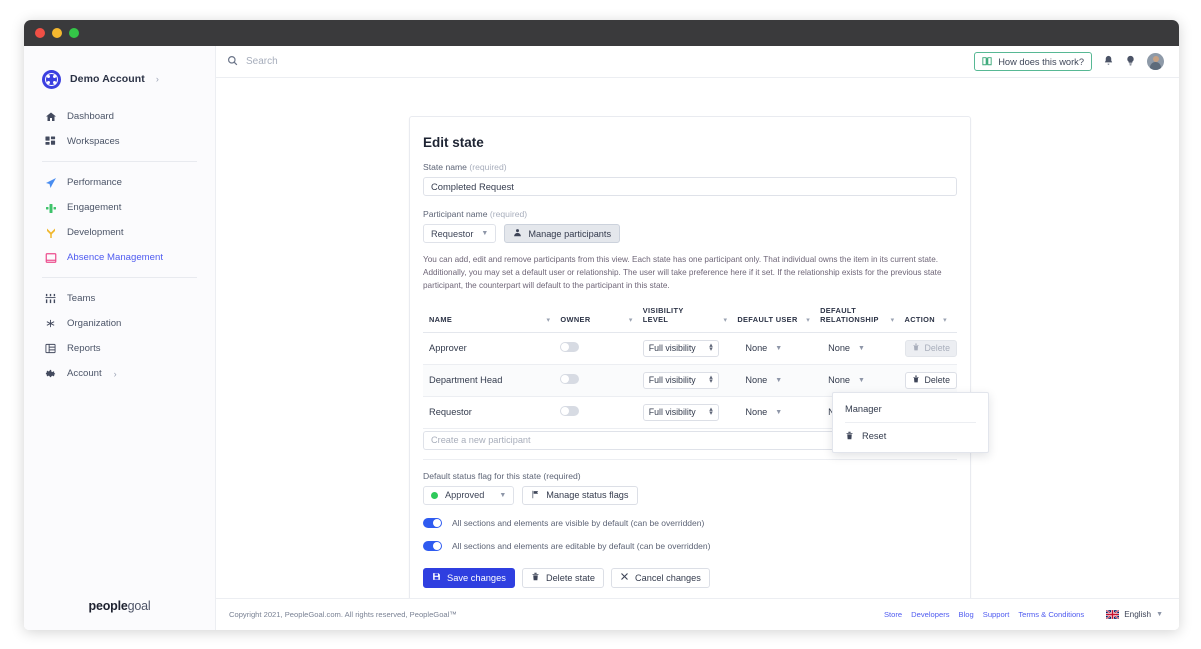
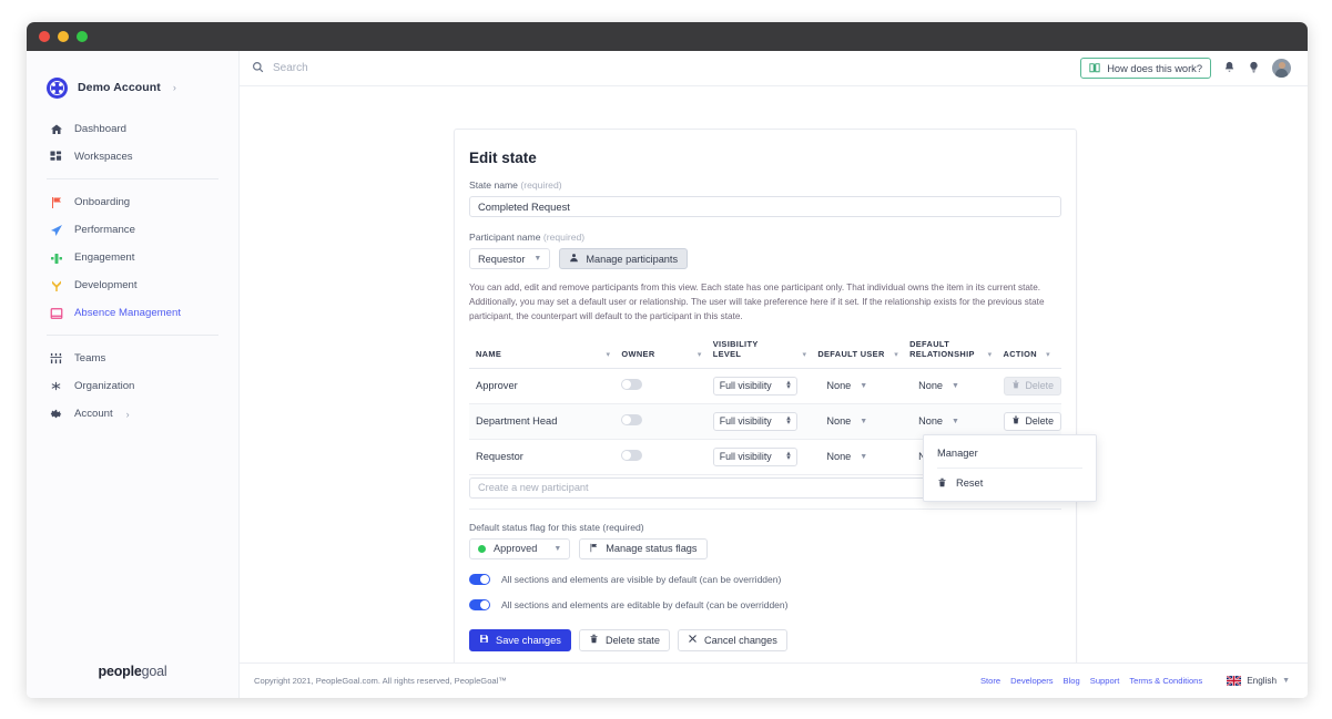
  Demo Account
  ›
  Dashboard
  Workspaces
+ Onboarding
  Performance
  Engagement
  Development
  Absence Management
  Teams
  Organization
- Reports
  Account
  ›
  peoplegoal
  Search
  How does this work?
  Edit state
  State name (required)
  Completed Request
  Participant name (required)
  Requestor
  Manage participants
  You can add, edit and remove participants from this view. Each state has one participant only. That individual owns the item in its current state. Additionally, you may set a default user or relationship. The user will take preference here if it set. If the relationship exists for the previous state participant, the counterpart will default to the participant in this state.
  NAME	OWNER	VISIBILITY LEVEL	DEFAULT USER	DEFAULT RELATIONSHIP	ACTION
  Approver		Full visibility	None	None	Delete
  Department Head		Full visibility	None	None	Delete
  Create a new participant
  Default status flag for this state (required)
  Approved
  Manage status flags
  All sections and elements are visible by default (can be overridden)
  All sections and elements are editable by default (can be overridden)
  Save changes
  Delete state
  Cancel changes
  Manager
  Reset
  Copyright 2021, PeopleGoal.com. All rights reserved, PeopleGoal™
  Store
  Developers
  Blog
  Support
  Terms & Conditions
  English
